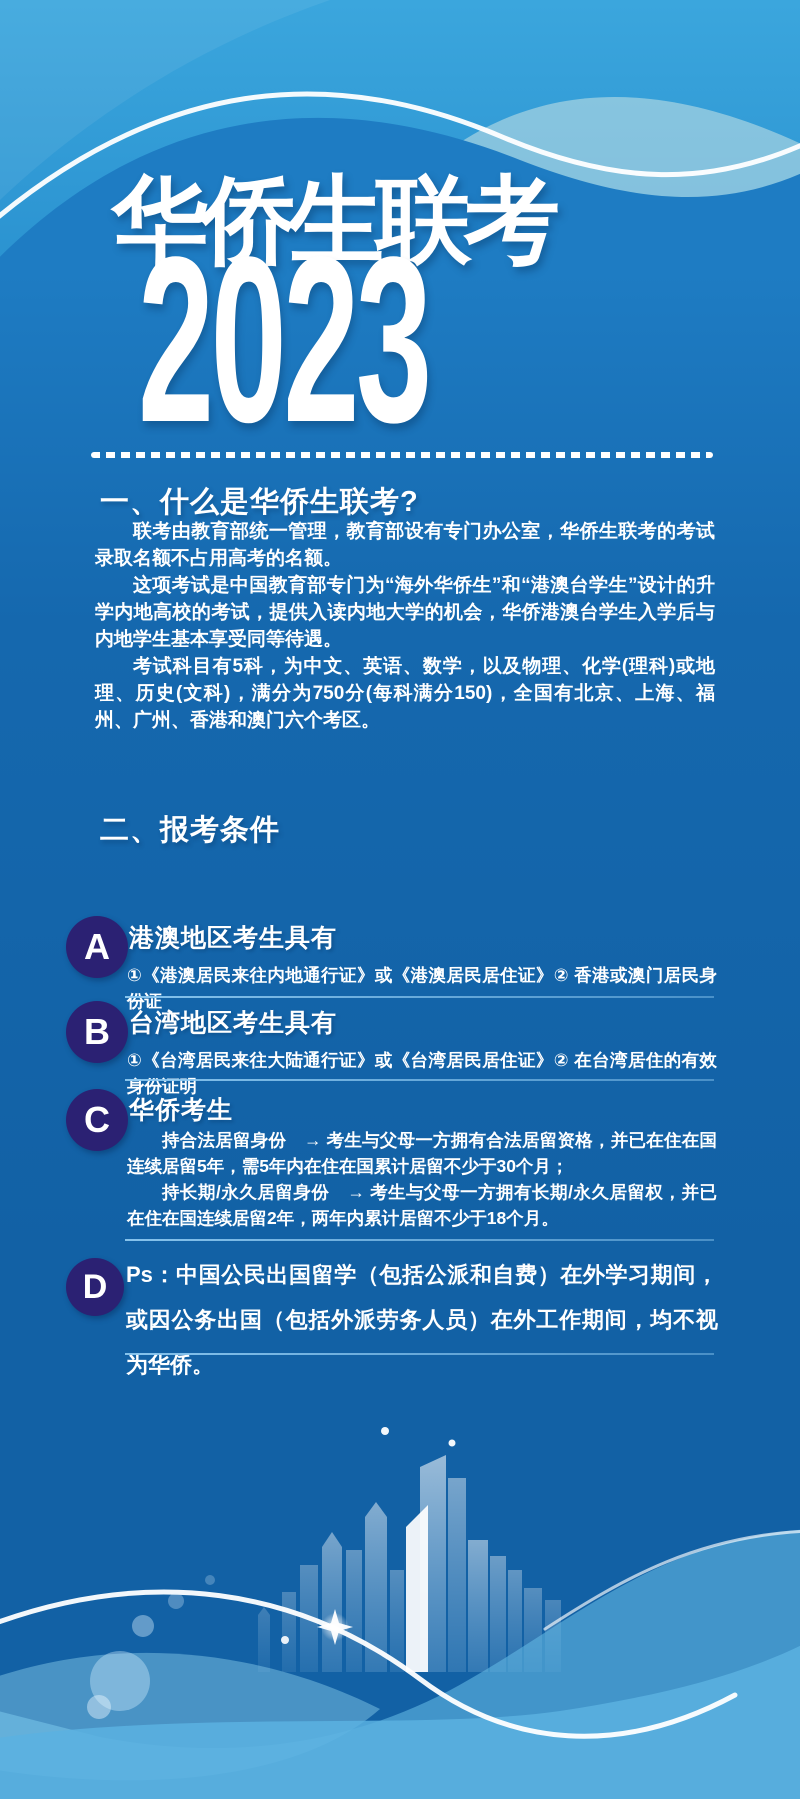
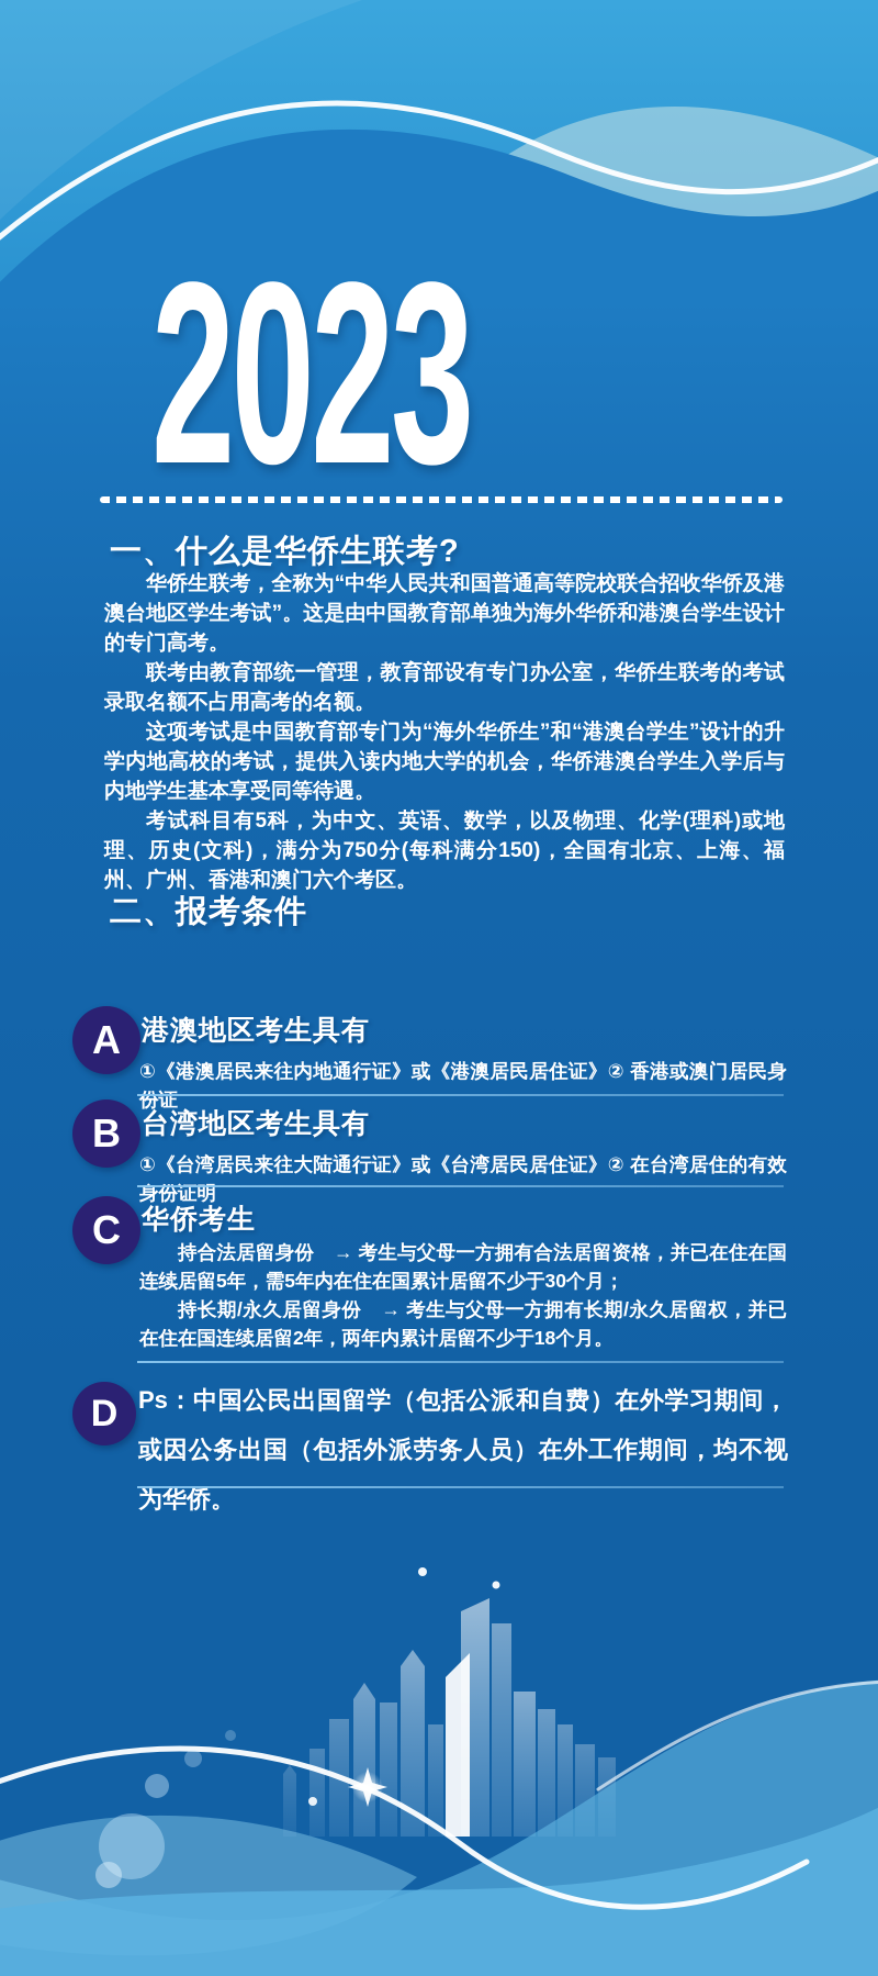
- 华侨生联考
  2023
  一、什么是华侨生联考?
+ 华侨生联考，全称为“中华人民共和国普通高等院校联合招收华侨及港澳台地区学生考试”。这是由中国教育部单独为海外华侨和港澳台学生设计的专门高考。
  联考由教育部统一管理，教育部设有专门办公室，华侨生联考的考试录取名额不占用高考的名额。
  这项考试是中国教育部专门为“海外华侨生”和“港澳台学生”设计的升学内地高校的考试，提供入读内地大学的机会，华侨港澳台学生入学后与内地学生基本享受同等待遇。
  考试科目有5科，为中文、英语、数学，以及物理、化学(理科)或地理、历史(文科)，满分为750分(每科满分150)，全国有北京、上海、福州、广州、香港和澳门六个考区。
  二、报考条件
  A
  港澳地区考生具有
  ①《港澳居民来往内地通行证》或《港澳居民居住证》② 香港或澳门居民身份证
  B
  台湾地区考生具有
  ①《台湾居民来往大陆通行证》或《台湾居民居住证》② 在台湾居住的有效身份证明
  C
  华侨考生
  持合法居留身份 → 考生与父母一方拥有合法居留资格，并已在住在国连续居留5年，需5年内在住在国累计居留不少于30个月；
  持长期/永久居留身份 → 考生与父母一方拥有长期/永久居留权，并已在住在国连续居留2年，两年内累计居留不少于18个月。
  D
  Ps：中国公民出国留学（包括公派和自费）在外学习期间，或因公务出国（包括外派劳务人员）在外工作期间，均不视为华侨。
